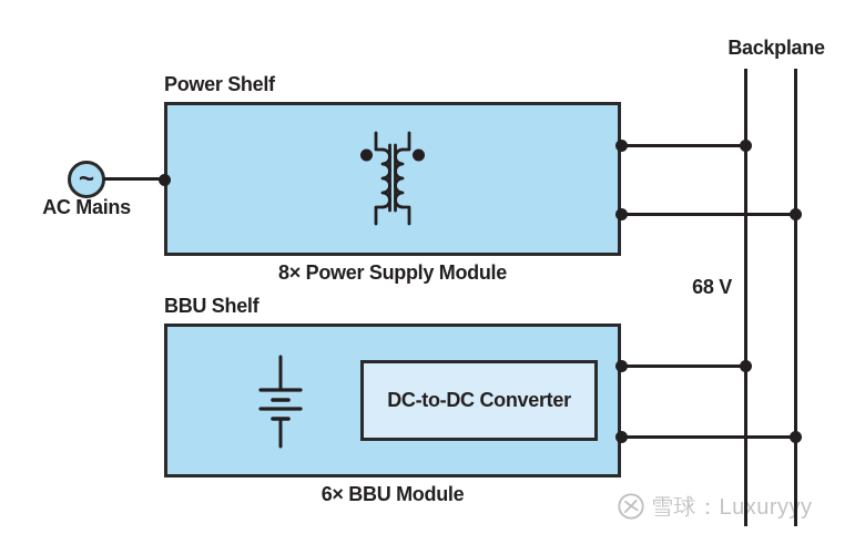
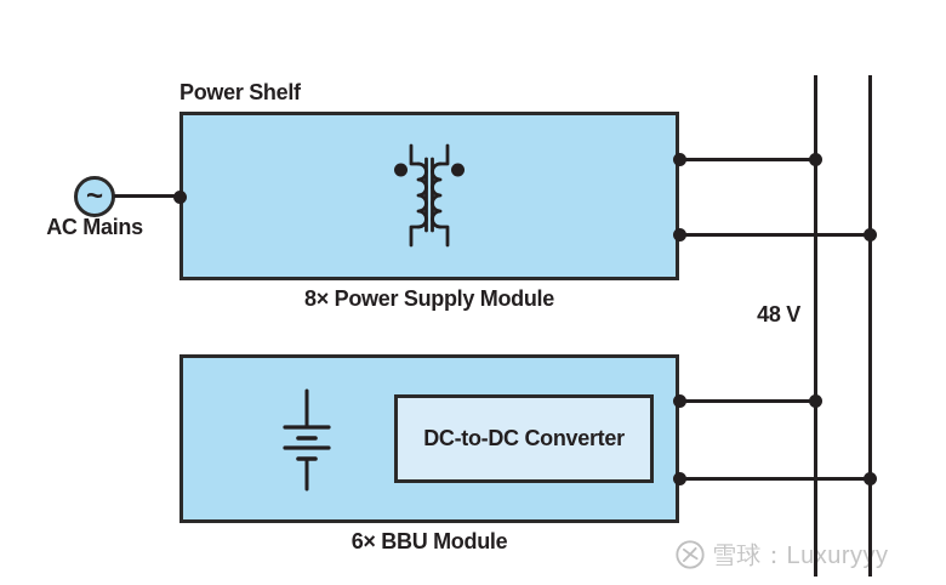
- Backplane
- 68 V
+ 48 V
  ~
  AC Mains
  Power Shelf
  8× Power Supply Module
- BBU Shelf
  DC-to-DC Converter
  6× BBU Module
  雪球：Luxuryy
